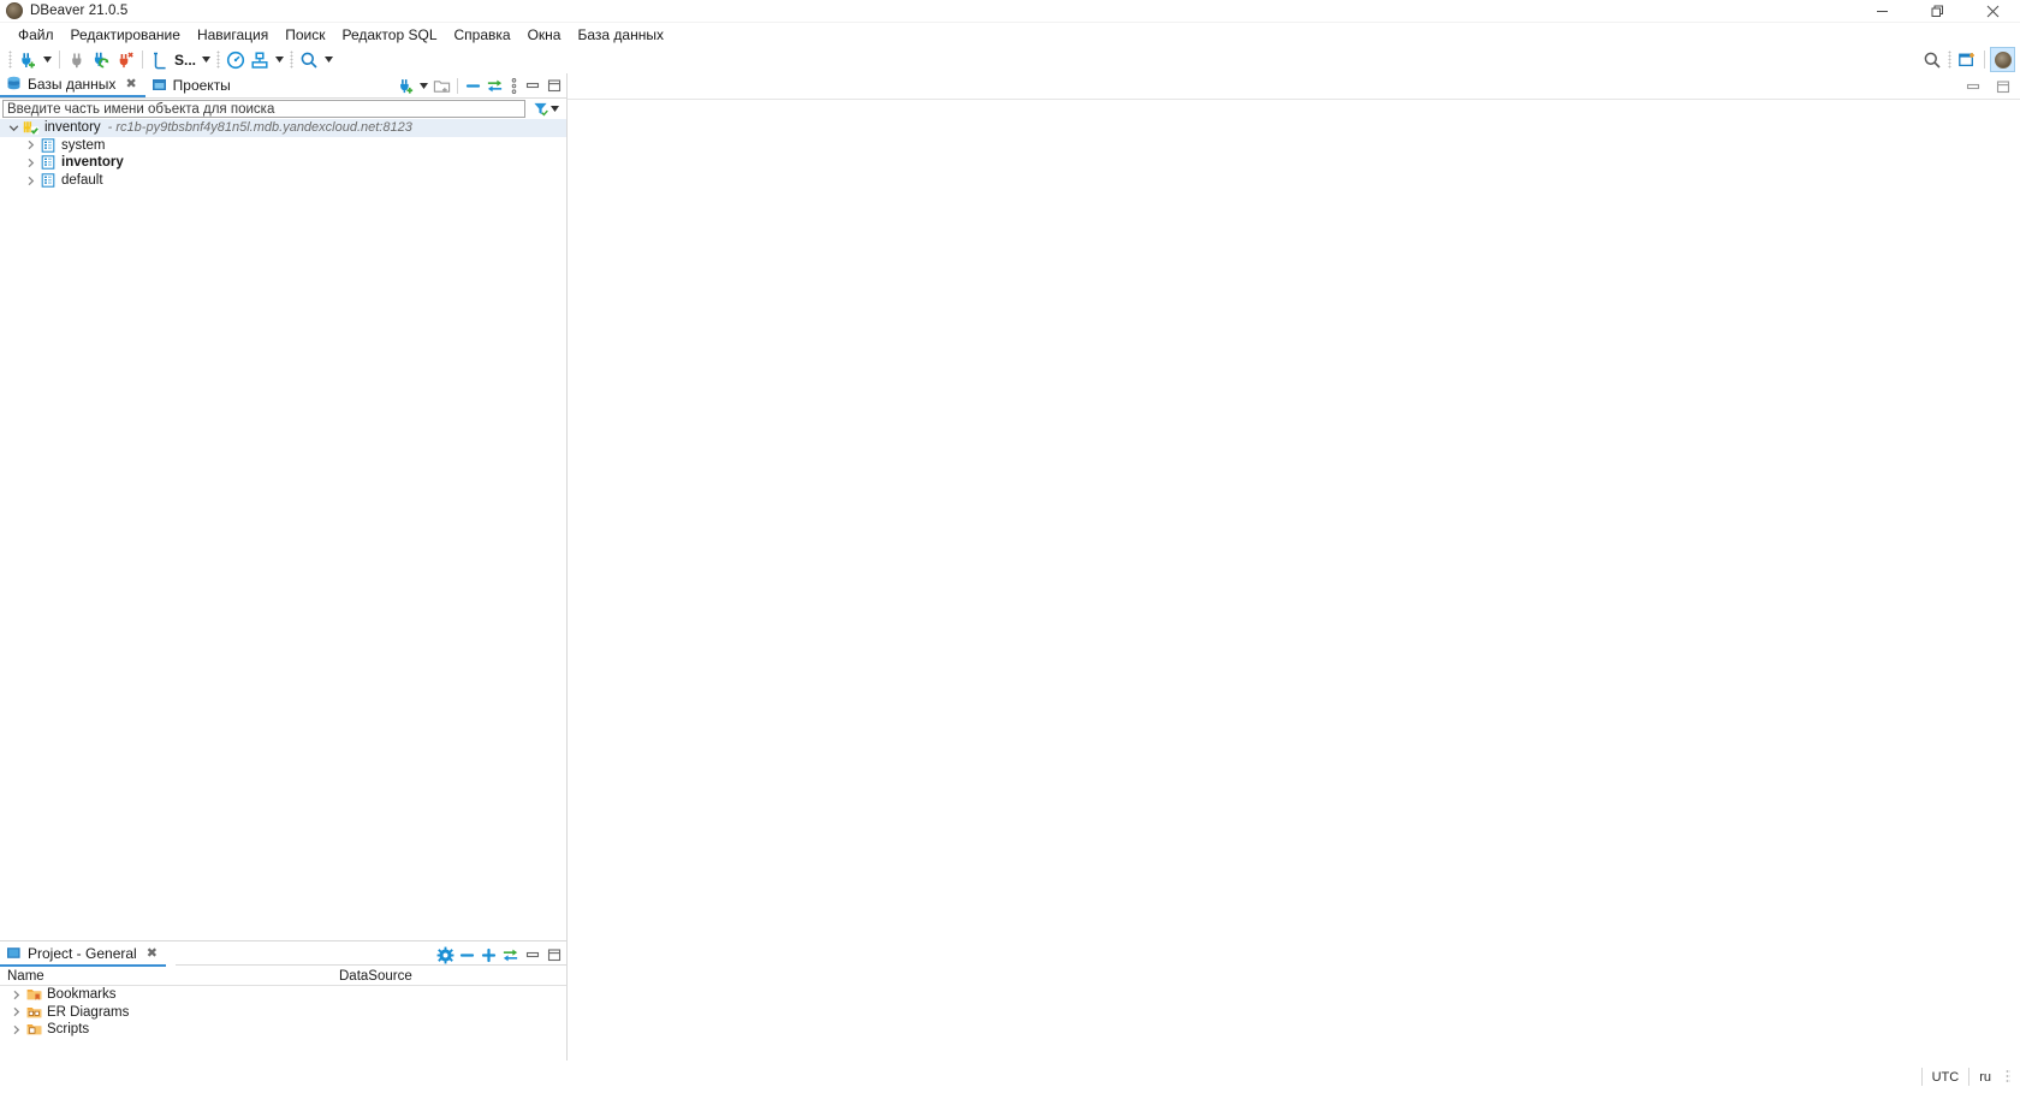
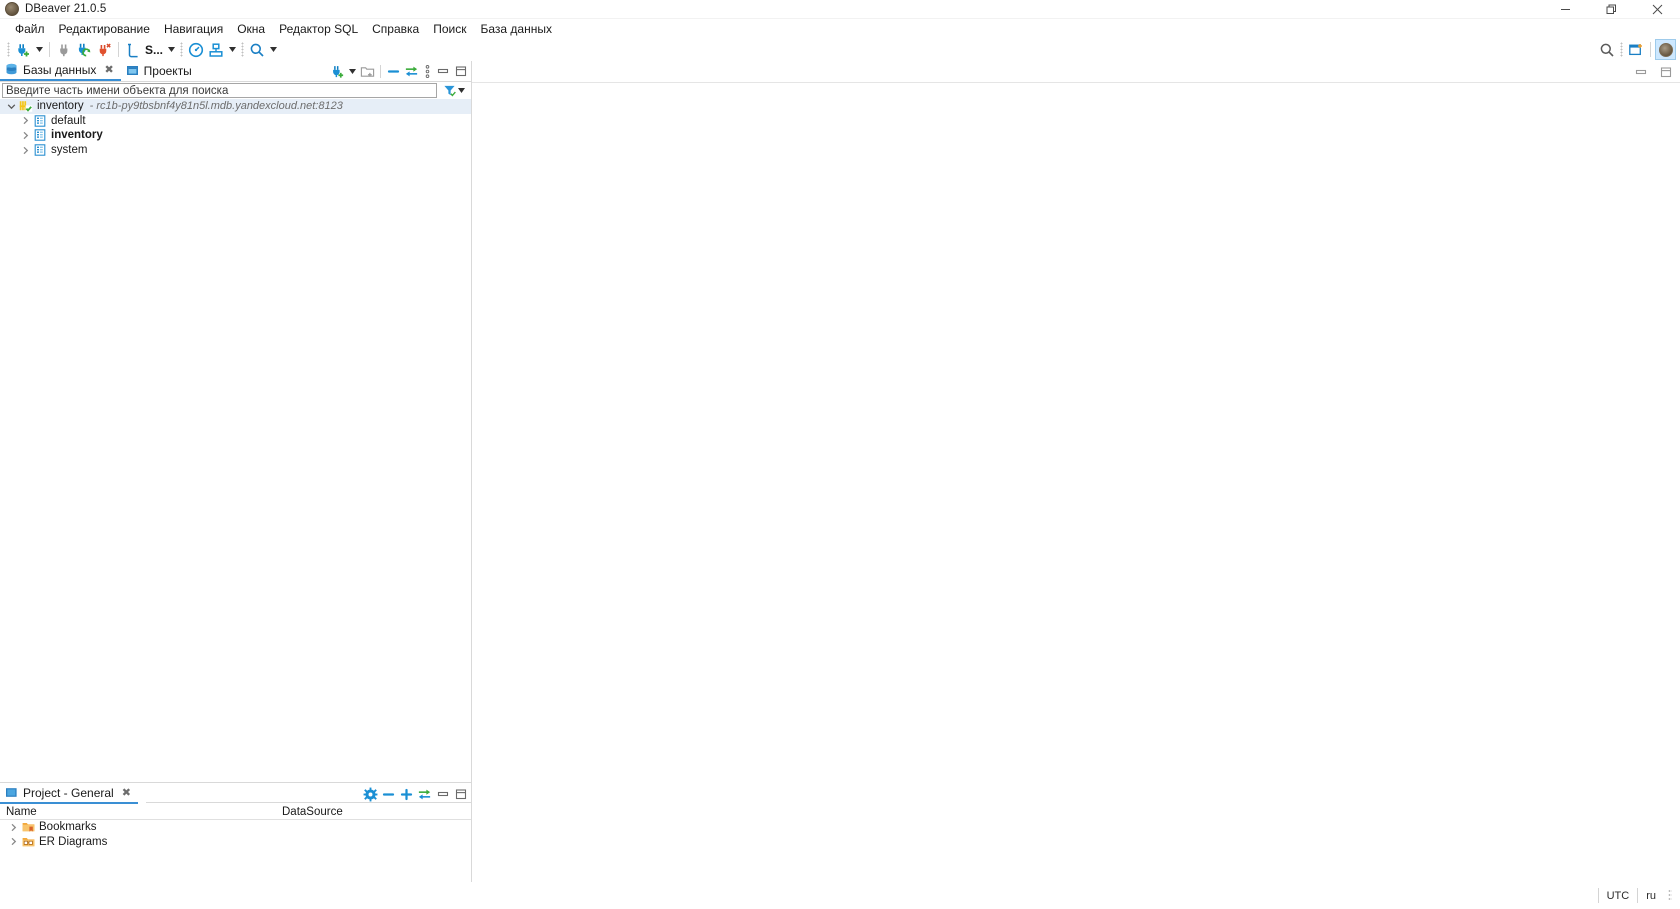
  DBeaver 21.0.5
  Файл
  Редактирование
  Навигация
- Поиск
+ Окна
  Редактор SQL
  Справка
- Окна
+ Поиск
  База данных
  S...
  Базы данных
  ✖
  Проекты
  Введите часть имени объекта для поиска
  inventory
  - rc1b-py9tbsbnf4y81n5l.mdb.yandexcloud.net:8123
- system
+ default
  inventory
- default
+ system
  Project - General
  ✖
  Name
  DataSource
  Bookmarks
  ER Diagrams
- Scripts
  UTC
  ru
